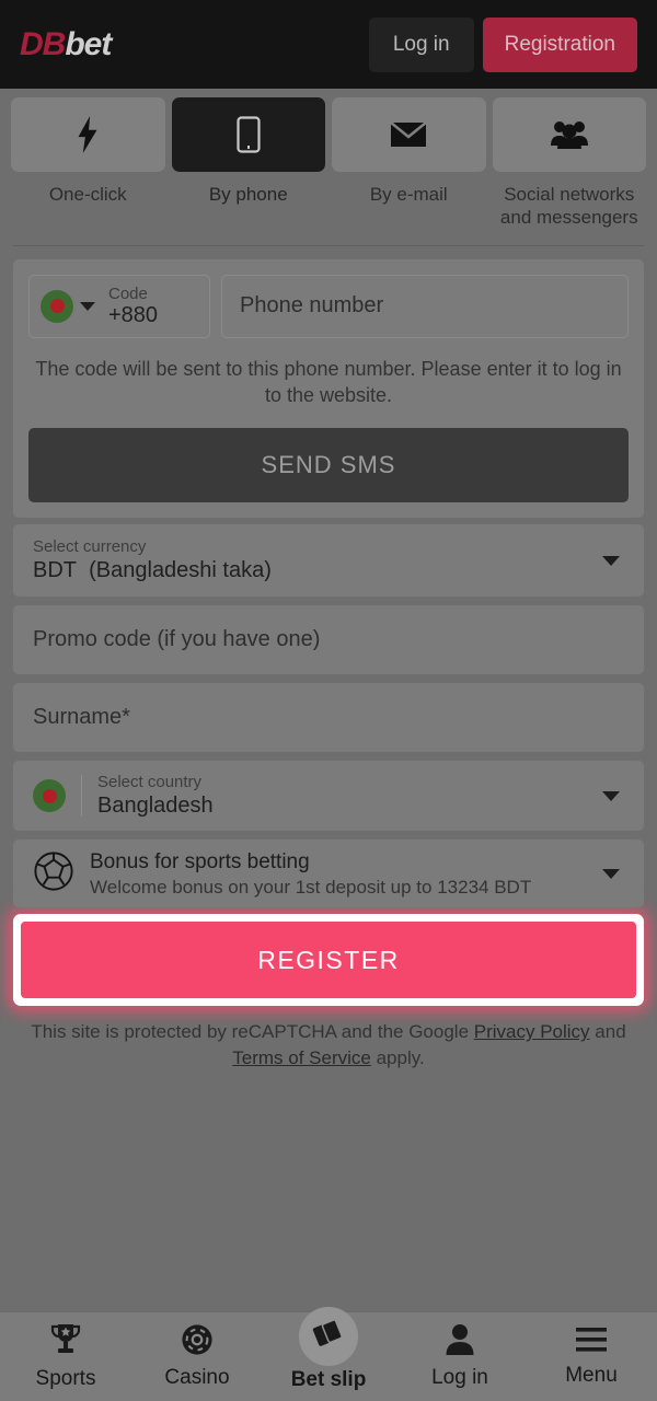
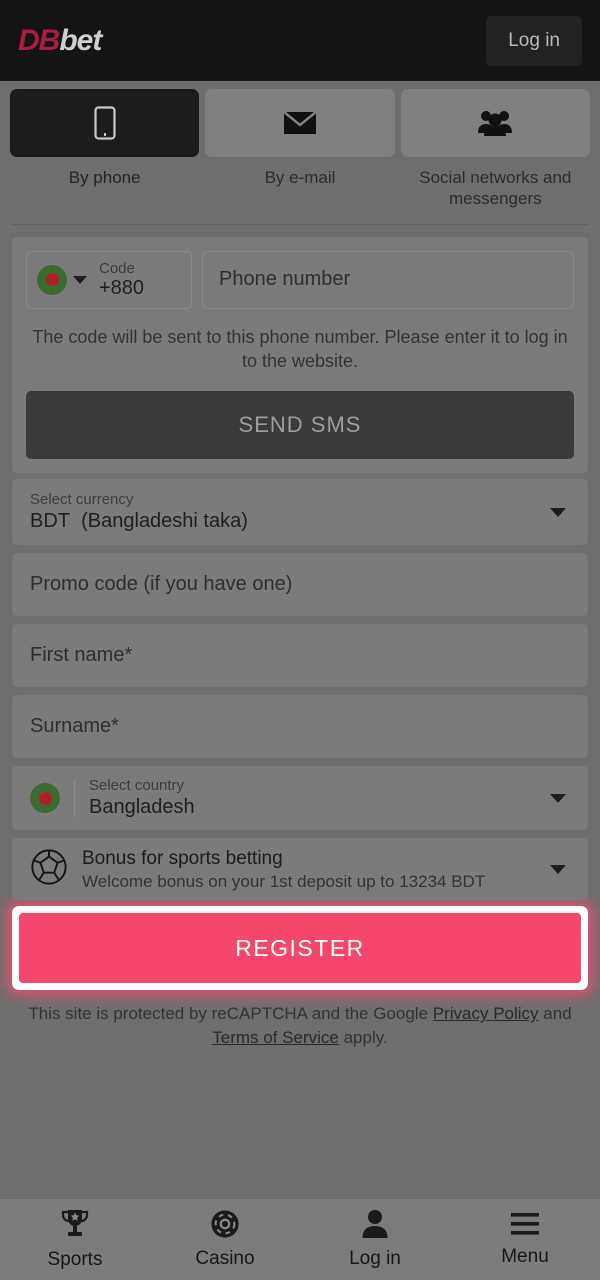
  DBbet
  Log in
- Registration
- One-click
  By phone
  By e-mail
  Social networks and messengers
  Code
  +880
  Phone number
  The code will be sent to this phone number. Please enter it to log in to the website.
  SEND SMS
  Select currency
  BDT (Bangladeshi taka)
  Promo code (if you have one)
+ First name*
  Surname*
  Select country
  Bangladesh
  Bonus for sports betting
  Welcome bonus on your 1st deposit up to 13234 BDT
  REGISTER
  This site is protected by reCAPTCHA and the Google Privacy Policy and Terms of Service apply.
  Sports
  Casino
- Bet slip
  Log in
  Menu
